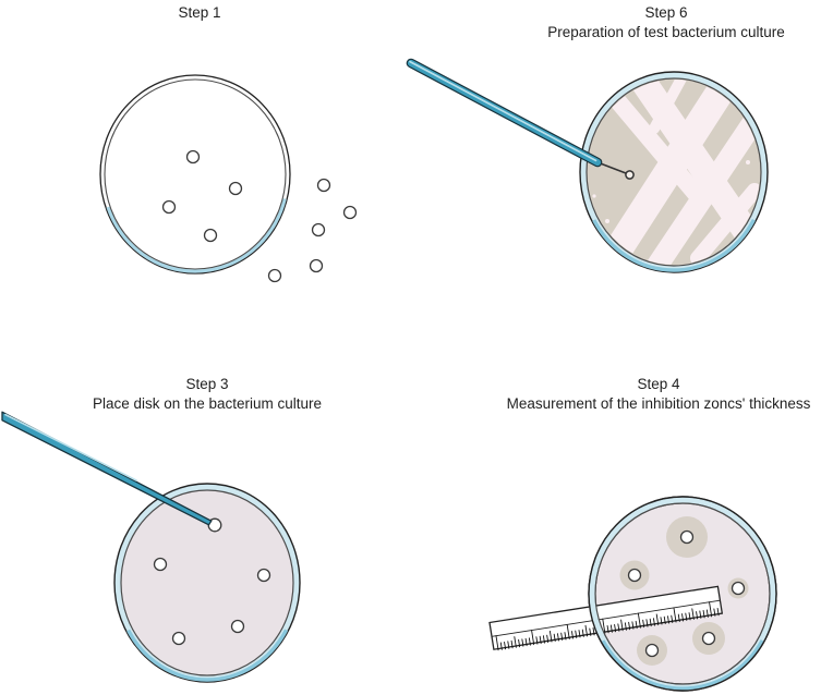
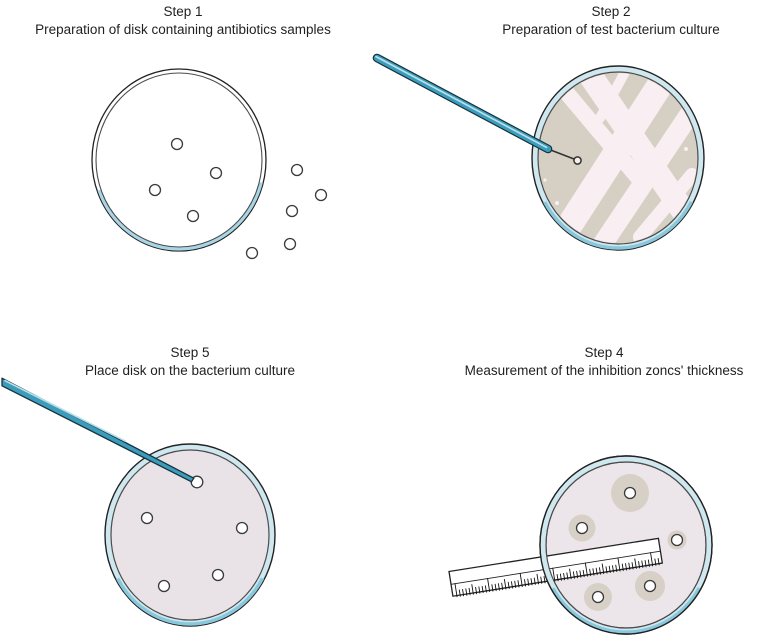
  Step 1
+ Preparation of disk containing antibiotics samples
- Step 6
+ Step 2
  Preparation of test bacterium culture
- Step 3
+ Step 5
  Place disk on the bacterium culture
  Step 4
  Measurement of the inhibition zoncs' thickness
